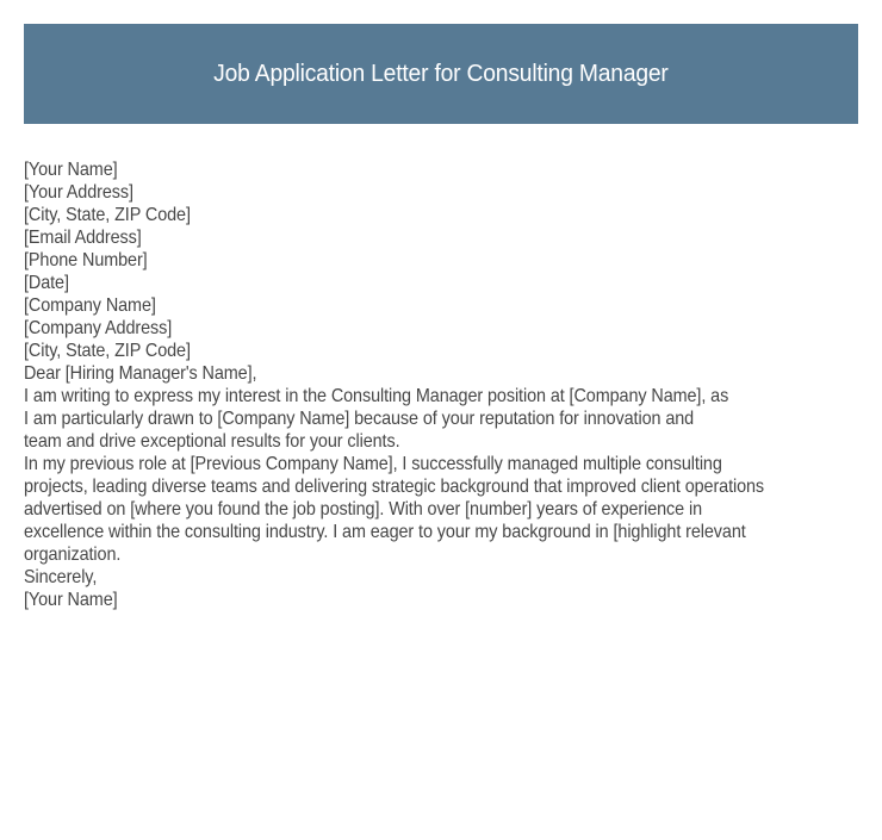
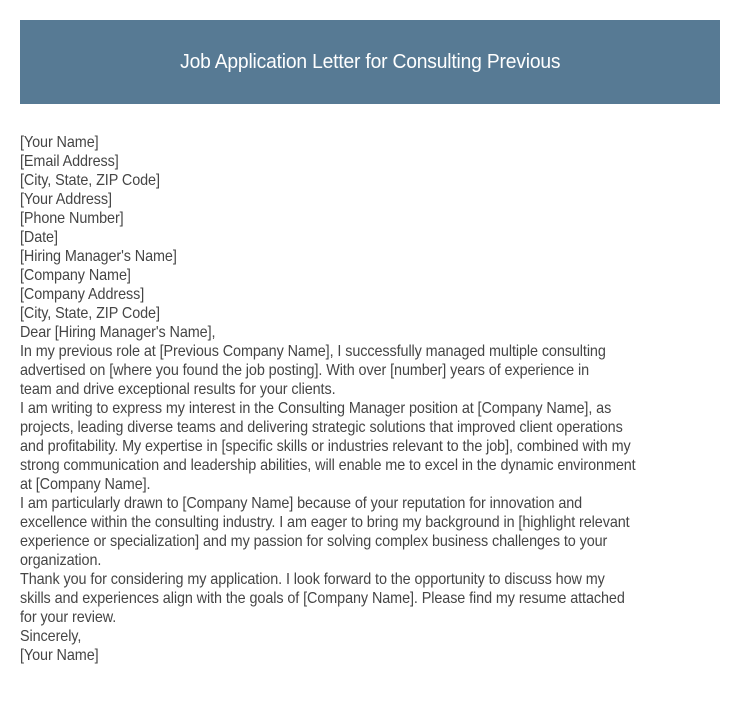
- Job Application Letter for Consulting Manager
+ Job Application Letter for Consulting Previous
  [Your Name]
- [Your Address]
+ [Email Address]
  [City, State, ZIP Code]
- [Email Address]
+ [Your Address]
  [Phone Number]
  [Date]
+ [Hiring Manager's Name]
  [Company Name]
  [Company Address]
  [City, State, ZIP Code]
  Dear [Hiring Manager's Name],
- I am writing to express my interest in the Consulting Manager position at [Company Name], as
+ In my previous role at [Previous Company Name], I successfully managed multiple consulting
- I am particularly drawn to [Company Name] because of your reputation for innovation and
+ advertised on [where you found the job posting]. With over [number] years of experience in
  team and drive exceptional results for your clients.
- In my previous role at [Previous Company Name], I successfully managed multiple consulting
+ I am writing to express my interest in the Consulting Manager position at [Company Name], as
- projects, leading diverse teams and delivering strategic background that improved client operations
+ projects, leading diverse teams and delivering strategic solutions that improved client operations
+ and profitability. My expertise in [specific skills or industries relevant to the job], combined with my
+ strong communication and leadership abilities, will enable me to excel in the dynamic environment
+ at [Company Name].
- advertised on [where you found the job posting]. With over [number] years of experience in
+ I am particularly drawn to [Company Name] because of your reputation for innovation and
- excellence within the consulting industry. I am eager to your my background in [highlight relevant
+ excellence within the consulting industry. I am eager to bring my background in [highlight relevant
+ experience or specialization] and my passion for solving complex business challenges to your
  organization.
+ Thank you for considering my application. I look forward to the opportunity to discuss how my
+ skills and experiences align with the goals of [Company Name]. Please find my resume attached
+ for your review.
  Sincerely,
  [Your Name]
